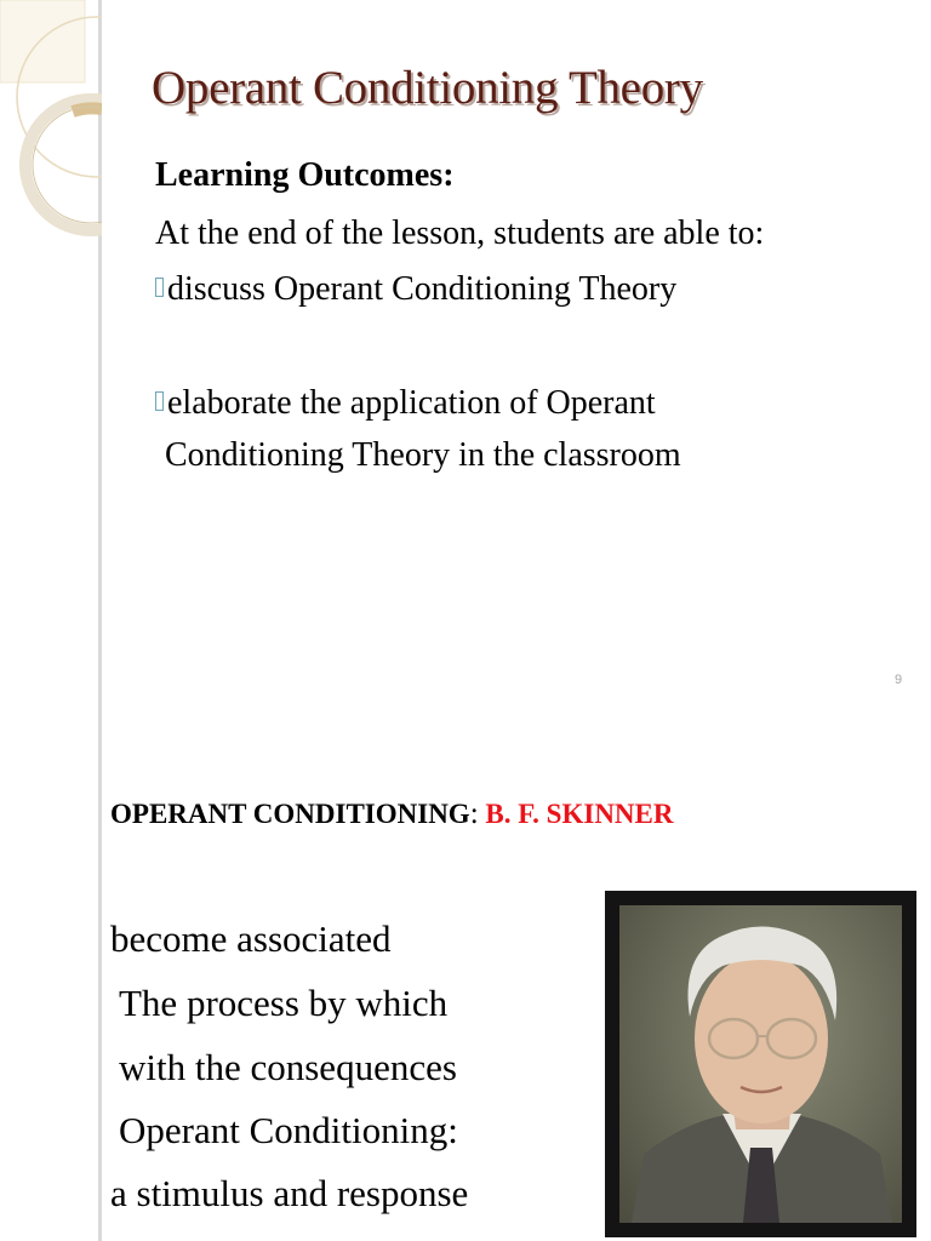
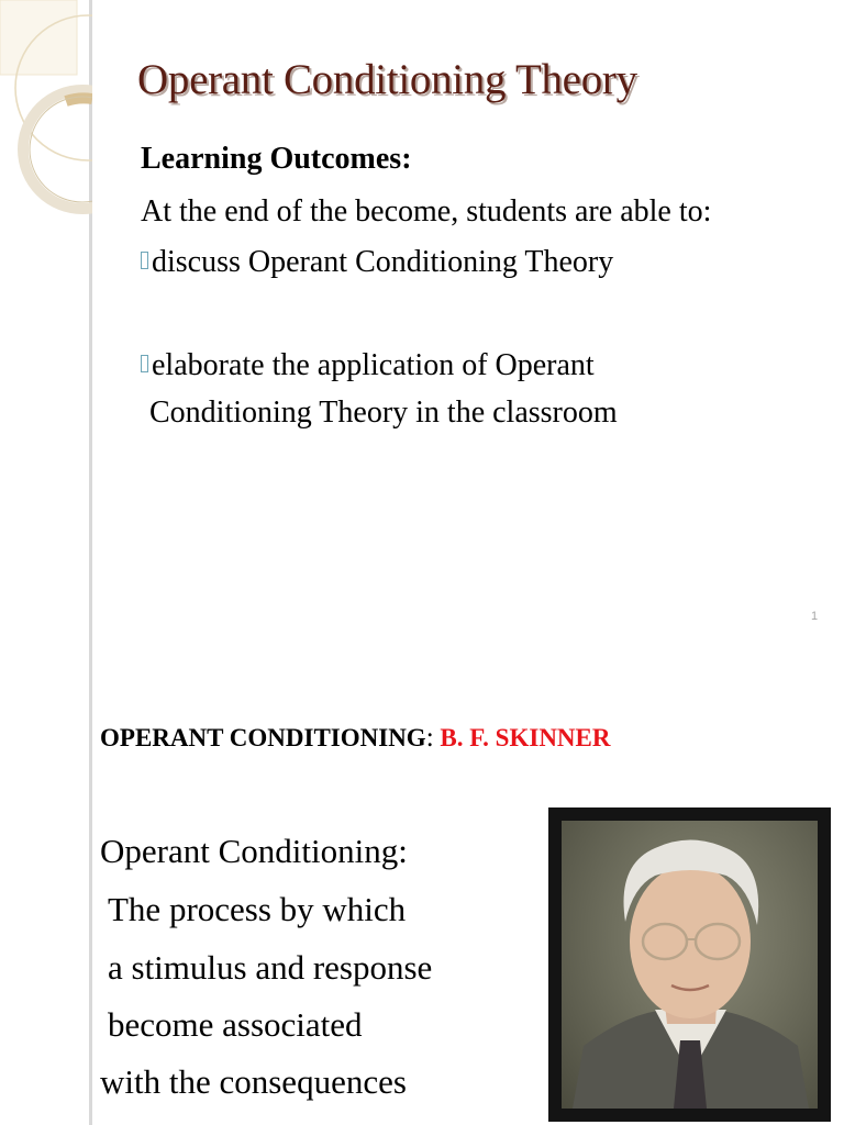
  Operant Conditioning Theory
  Learning Outcomes:
- At the end of the lesson, students are able to:
+ At the end of the become, students are able to:
  discuss Operant Conditioning Theory
  elaborate the application of Operant
  Conditioning Theory in the classroom
- 9
+ 1
  OPERANT CONDITIONING: B. F. SKINNER
- become associated
+ Operant Conditioning:
  The process by which
- with the consequences
+ a stimulus and response
- Operant Conditioning:
+ become associated
- a stimulus and response
+ with the consequences
